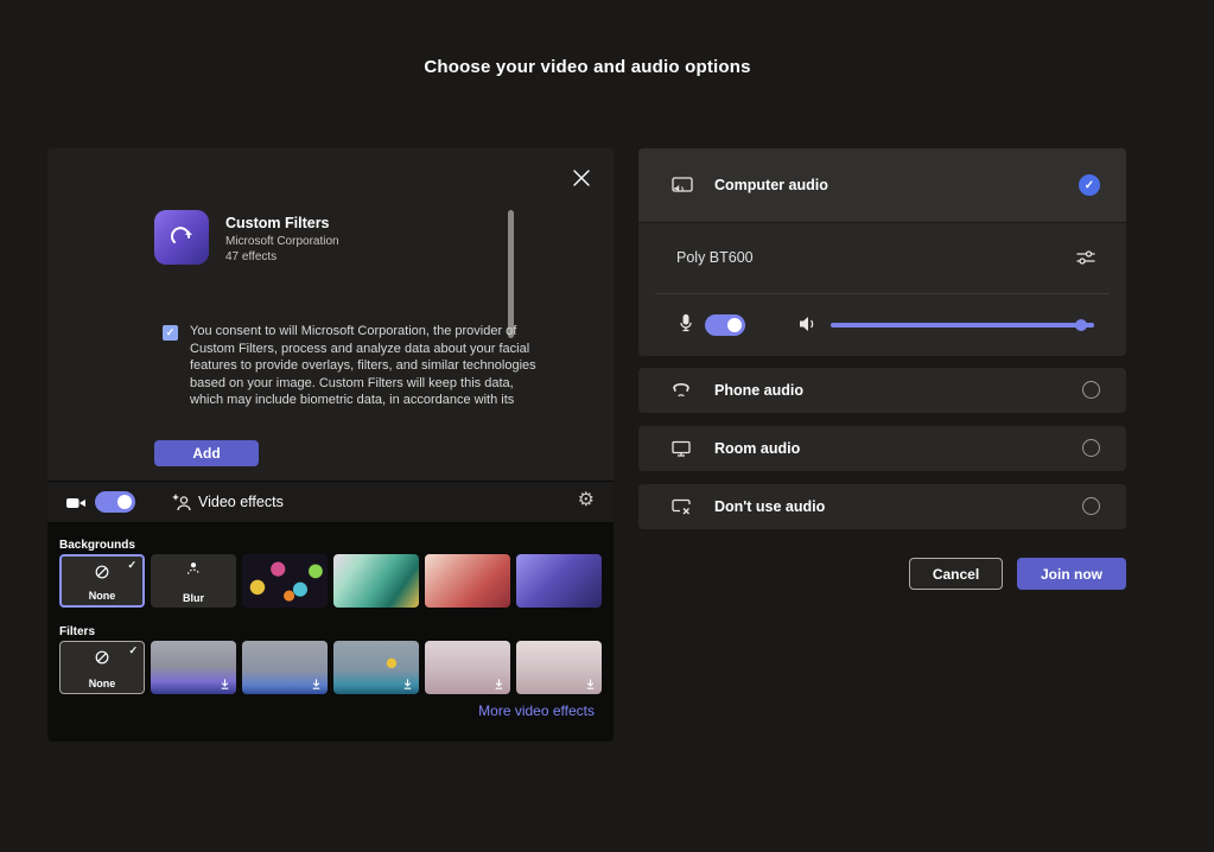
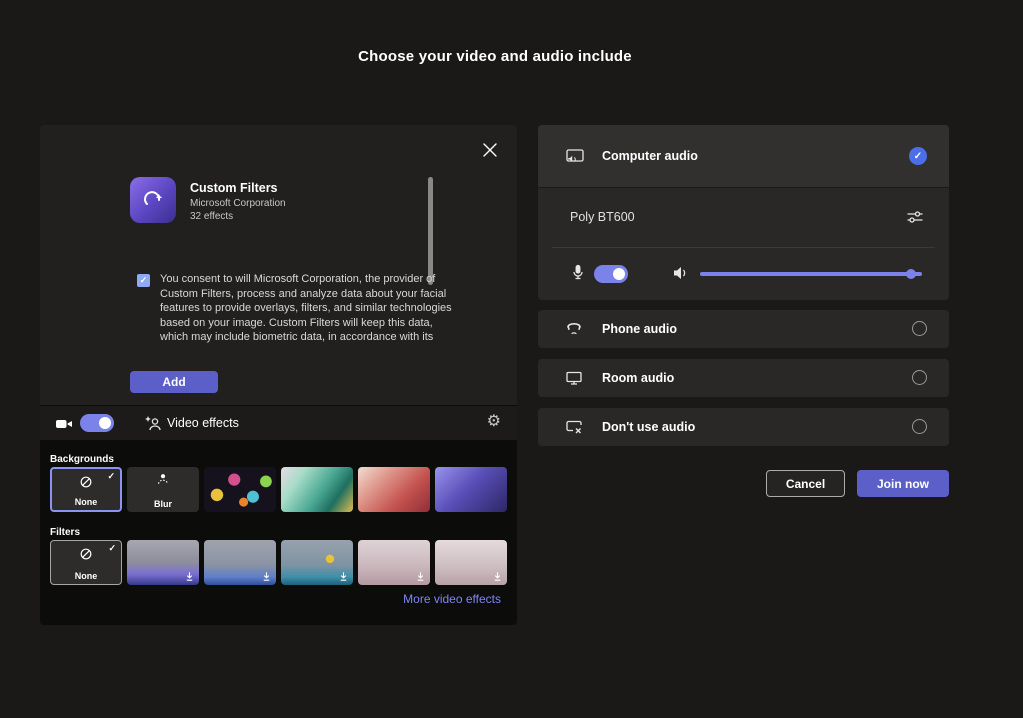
- Choose your video and audio options
+ Choose your video and audio include
  Custom Filters
  Microsoft Corporation
- 47 effects
+ 32 effects
  ✓
  You consent to will Microsoft Corporation, the provider of Custom Filters, process and analyze data about your facial features to provide overlays, filters, and similar technologies based on your image. Custom Filters will keep this data, which may include biometric data, in accordance with its
  Add
  Video effects
  ⚙
  Backgrounds
  ✓
  None
  Blur
  Filters
  ✓
  None
  More video effects
  Computer audio
  ✓
  Poly BT600
  Phone audio
  Room audio
  Don't use audio
  Cancel
  Join now
